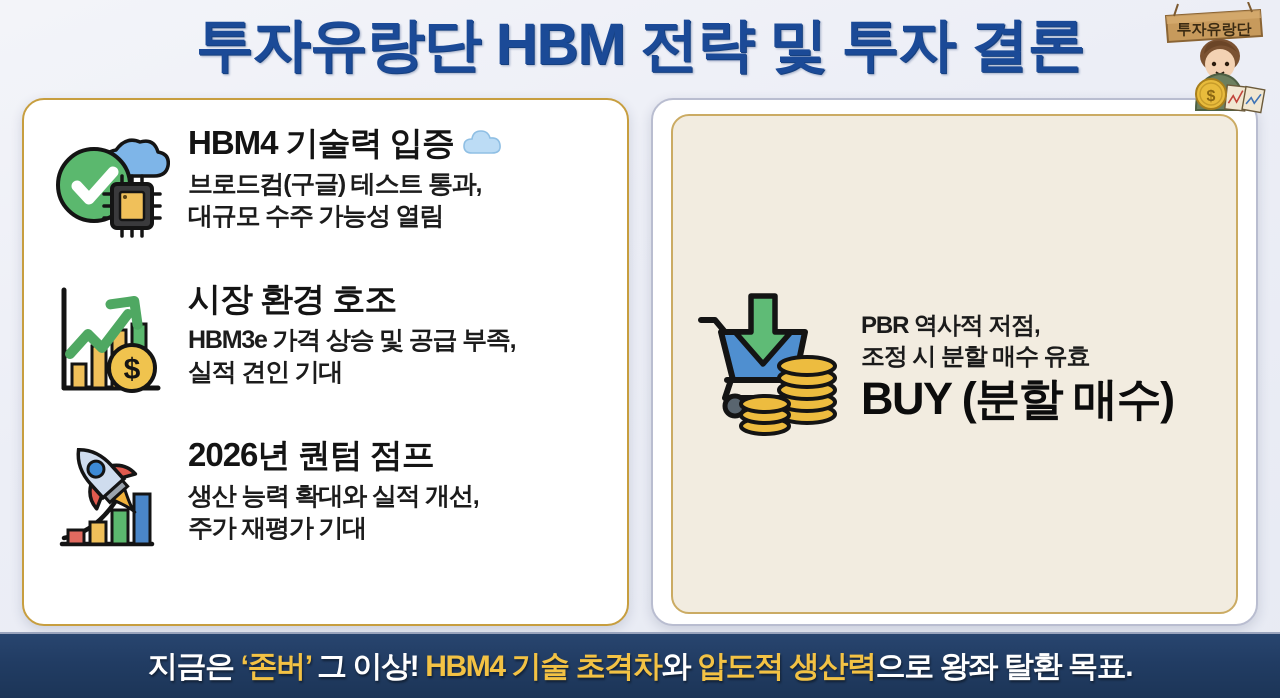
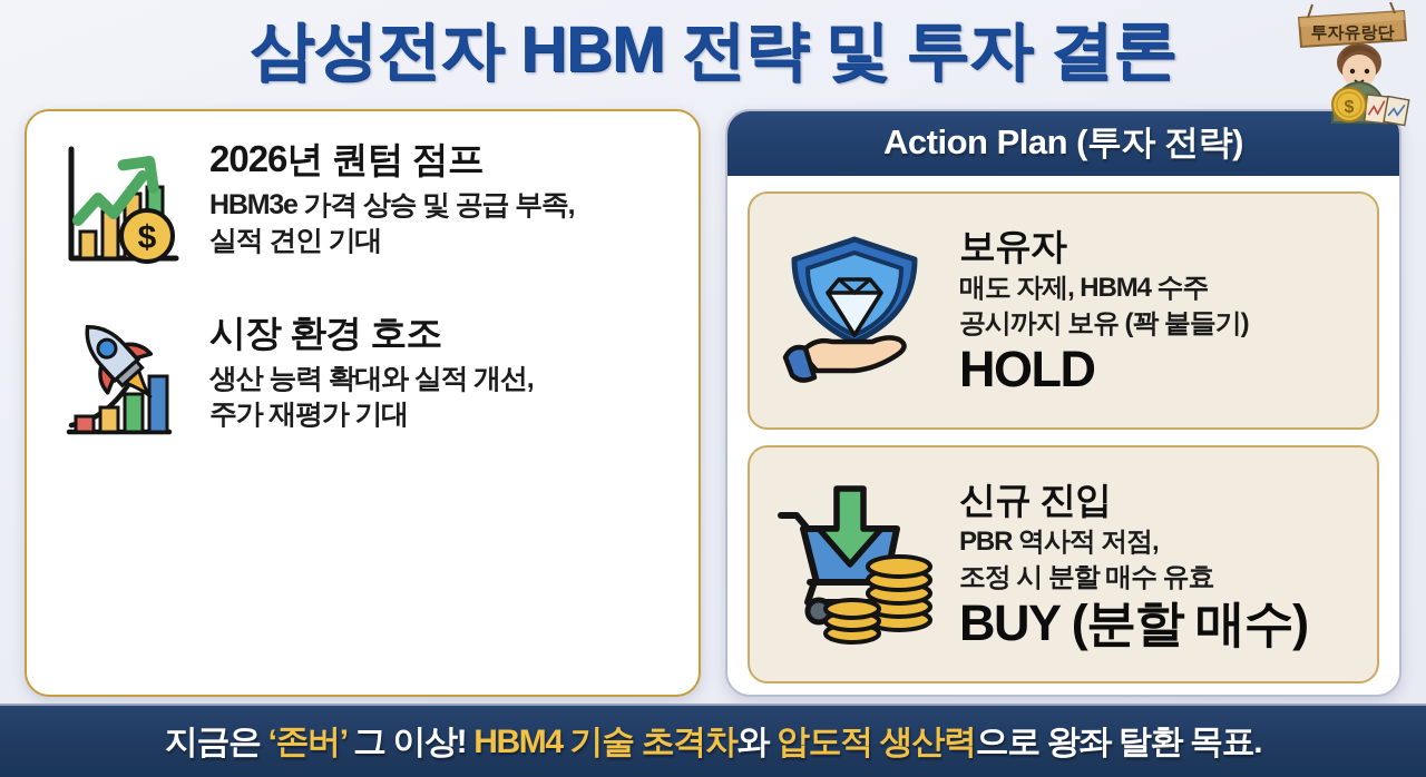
- 투자유랑단 HBM 전략 및 투자 결론
+ 삼성전자 HBM 전략 및 투자 결론
  투자유랑단
  $
- HBM4 기술력 입증
- 브로드컴(구글) 테스트 통과,
- 대규모 수주 가능성 열림
  $
- 시장 환경 호조
+ 2026년 퀀텀 점프
  HBM3e 가격 상승 및 공급 부족,
  실적 견인 기대
- 2026년 퀀텀 점프
+ 시장 환경 호조
  생산 능력 확대와 실적 개선,
  주가 재평가 기대
+ Action Plan (투자 전략)
+ 보유자
+ 매도 자제, HBM4 수주
+ 공시까지 보유 (꽉 붙들기)
+ HOLD
+ 신규 진입
  PBR 역사적 저점,
  조정 시 분할 매수 유효
  BUY (분할 매수)
  지금은 ‘존버’ 그 이상! HBM4 기술 초격차와 압도적 생산력으로 왕좌 탈환 목표.
